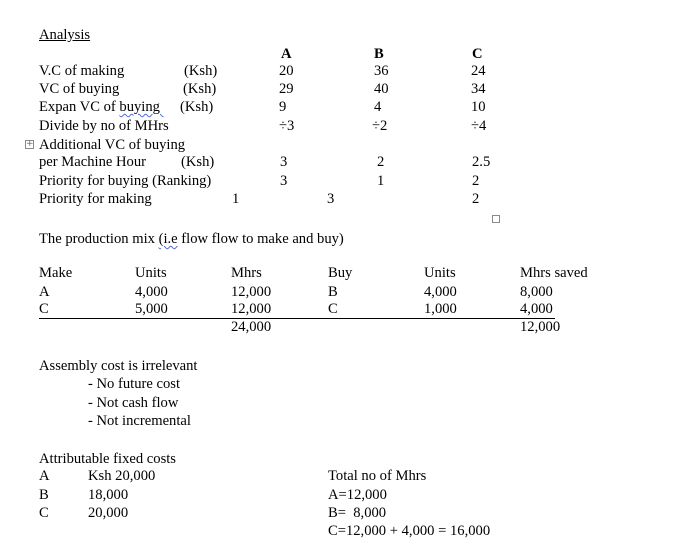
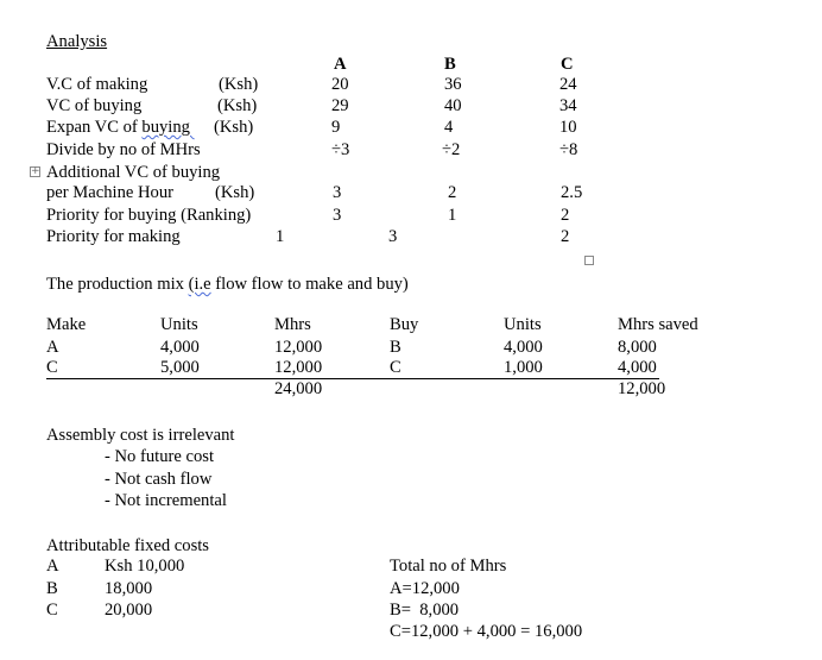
  Analysis
  A
  B
  C
  V.C of making
  (Ksh)
  20
  36
  24
  VC of buying
  (Ksh)
  29
  40
  34
  Expan VC of buying
  (Ksh)
  9
  4
  10
  Divide by no of MHrs
  ÷3
  ÷2
- ÷4
+ ÷8
  +
  Additional VC of buying
  per Machine Hour
  (Ksh)
  3
  2
  2.5
  Priority for buying (Ranking)
  3
  1
  2
  Priority for making
  1
  3
  2
  The production mix (i.e flow flow to make and buy)
  Make
  Units
  Mhrs
  A
  4,000
  12,000
  C
  5,000
  12,000
  Buy
  Units
  Mhrs saved
  B
  4,000
  8,000
  C
  1,000
  4,000
  24,000
  12,000
  Assembly cost is irrelevant
  - No future cost
  - Not cash flow
  - Not incremental
  Attributable fixed costs
  A
- Ksh 20,000
+ Ksh 10,000
  B
  18,000
  C
  20,000
  Total no of Mhrs
  A=12,000
  B= 8,000
  C=12,000 + 4,000 = 16,000
